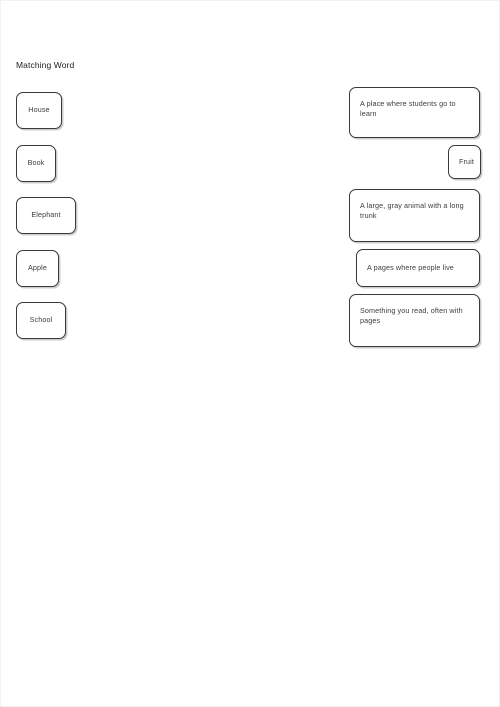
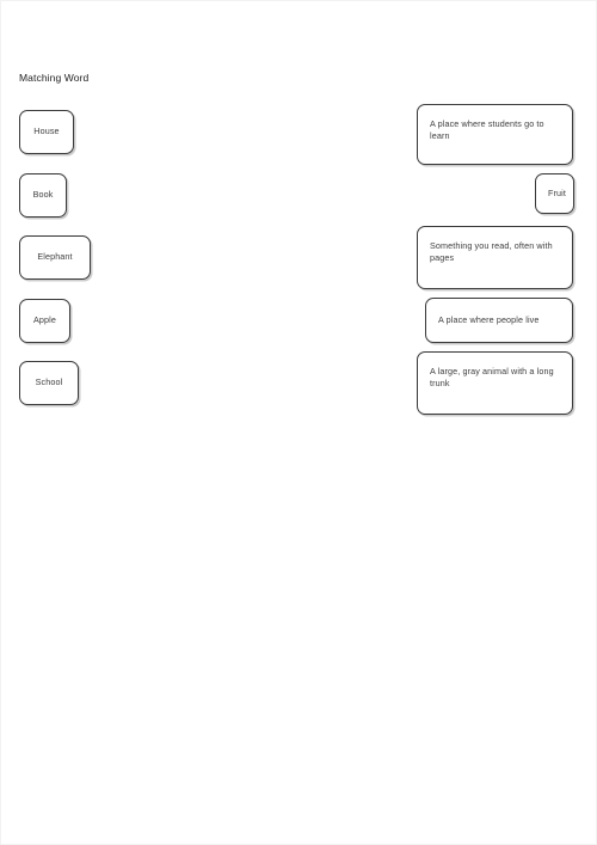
  Matching Word
  House
  Book
  Elephant
  Apple
  School
  A place where students go to learn
  Fruit
- A large, gray animal with a long trunk
+ Something you read, often with pages
- A pages where people live
+ A place where people live
- Something you read, often with pages
+ A large, gray animal with a long trunk
